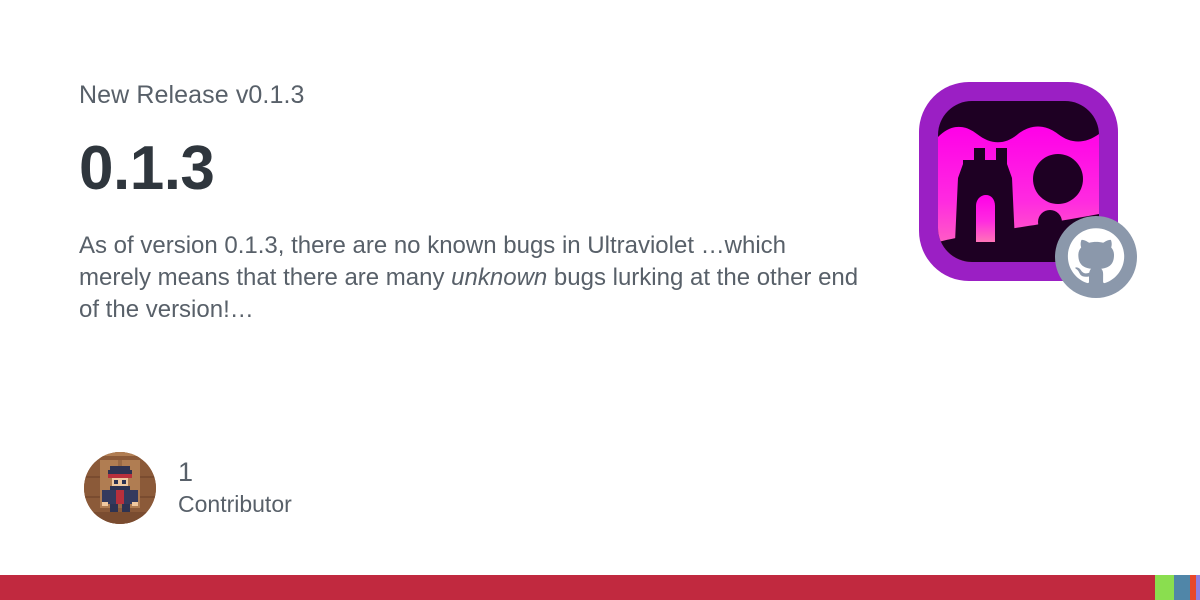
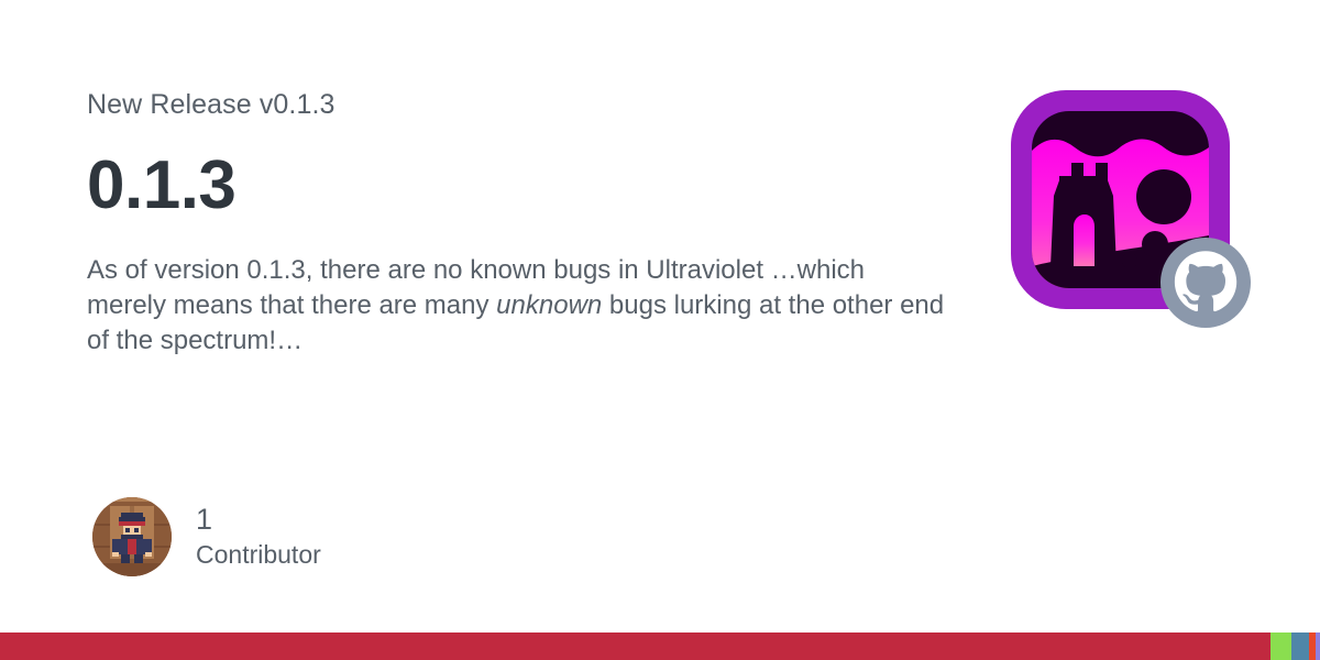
  New Release v0.1.3
  0.1.3
- As of version 0.1.3, there are no known bugs in Ultraviolet …which merely means that there are many unknown bugs lurking at the other end of the version!…
+ As of version 0.1.3, there are no known bugs in Ultraviolet …which merely means that there are many unknown bugs lurking at the other end of the spectrum!…
  1
  Contributor
